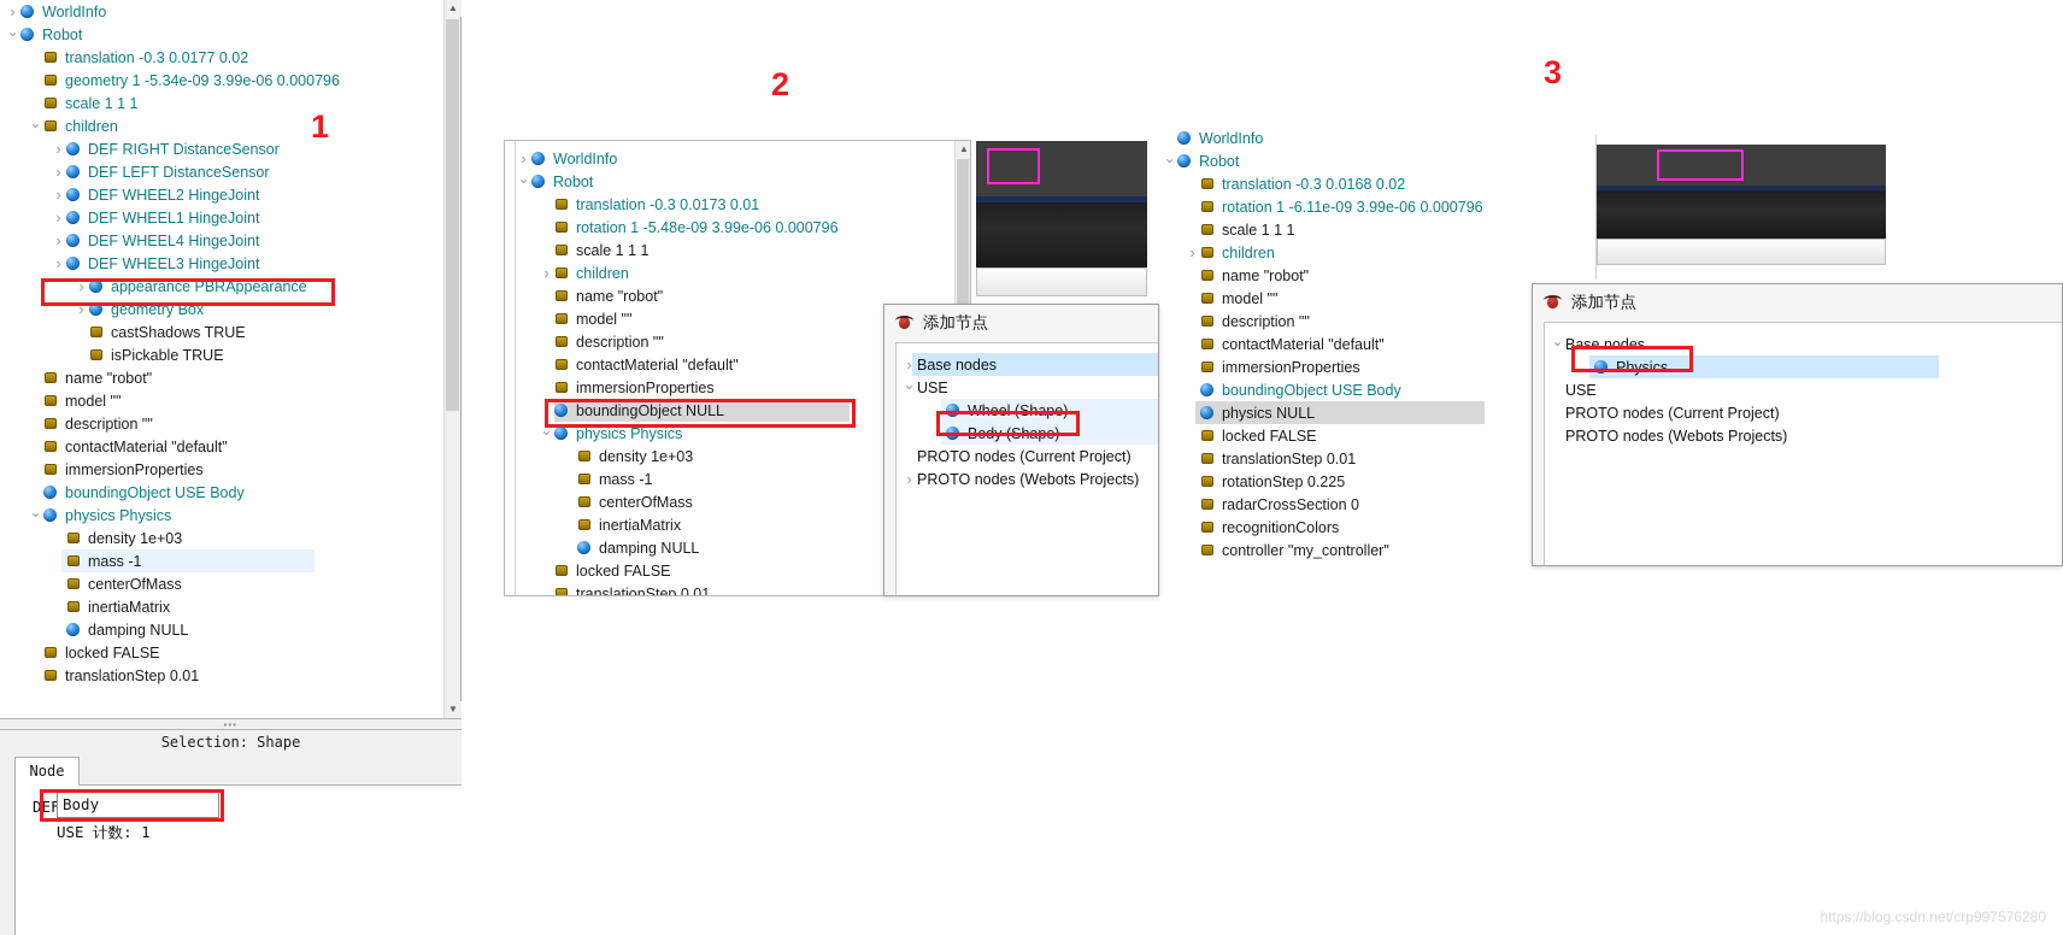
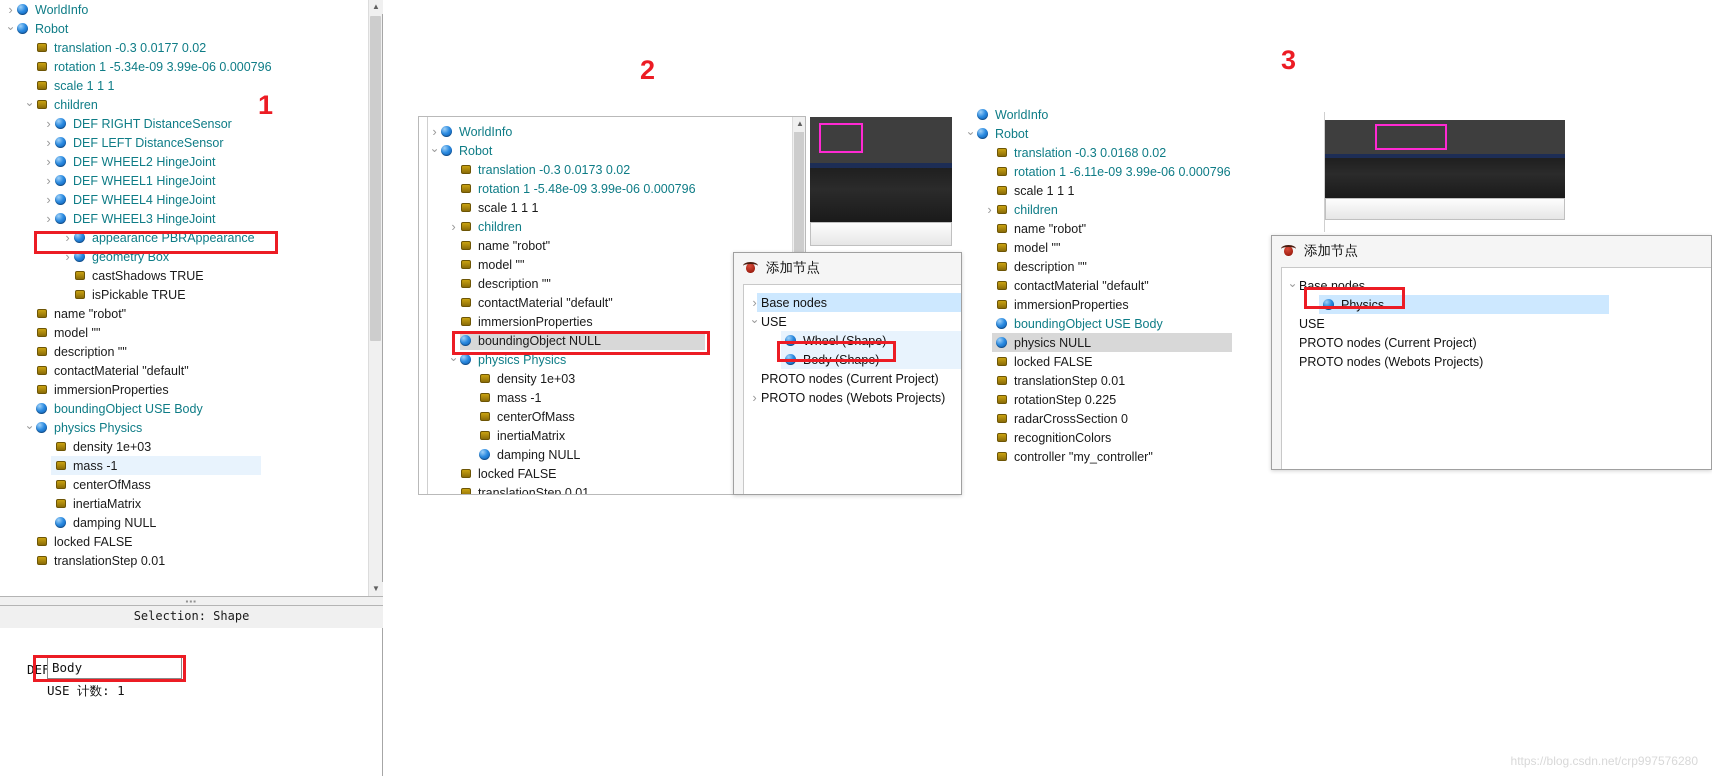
  WorldInfo
  Robot
  translation -0.3 0.0177 0.02
- geometry 1 -5.34e-09 3.99e-06 0.000796
+ rotation 1 -5.34e-09 3.99e-06 0.000796
  scale 1 1 1
  children
  DEF RIGHT DistanceSensor
  DEF LEFT DistanceSensor
  DEF WHEEL2 HingeJoint
  DEF WHEEL1 HingeJoint
  DEF WHEEL4 HingeJoint
  DEF WHEEL3 HingeJoint
  appearance PBRAppearance
  geometry Box
  castShadows TRUE
  isPickable TRUE
  name "robot"
  model ""
  description ""
  contactMaterial "default"
  immersionProperties
  boundingObject USE Body
  physics Physics
  density 1e+03
  mass -1
  centerOfMass
  inertiaMatrix
  damping NULL
  locked FALSE
  translationStep 0.01
  ▲
  ▼
  ▪▪▪
  Selection: Shape
- Node
  DEF
  Body
  USE 计数: 1
  WorldInfo
  Robot
- translation -0.3 0.0173 0.01
+ translation -0.3 0.0173 0.02
  rotation 1 -5.48e-09 3.99e-06 0.000796
  scale 1 1 1
  children
  name "robot"
  model ""
  description ""
  contactMaterial "default"
  immersionProperties
  boundingObject NULL
  physics Physics
  density 1e+03
  mass -1
  centerOfMass
  inertiaMatrix
  damping NULL
  locked FALSE
  translationStep 0.01
  ▲
  添加节点
  Base nodes
  USE
  Wheel (Shape)
  Body (Shape)
  PROTO nodes (Current Project)
  PROTO nodes (Webots Projects)
  WorldInfo
  Robot
  translation -0.3 0.0168 0.02
  rotation 1 -6.11e-09 3.99e-06 0.000796
  scale 1 1 1
  children
  name "robot"
  model ""
  description ""
  contactMaterial "default"
  immersionProperties
  boundingObject USE Body
  physics NULL
  locked FALSE
  translationStep 0.01
  rotationStep 0.225
  radarCrossSection 0
  recognitionColors
  controller "my_controller"
  添加节点
  Base nodes
  Physics
  USE
  PROTO nodes (Current Project)
  PROTO nodes (Webots Projects)
  1
  2
  3
  https://blog.csdn.net/crp997576280
